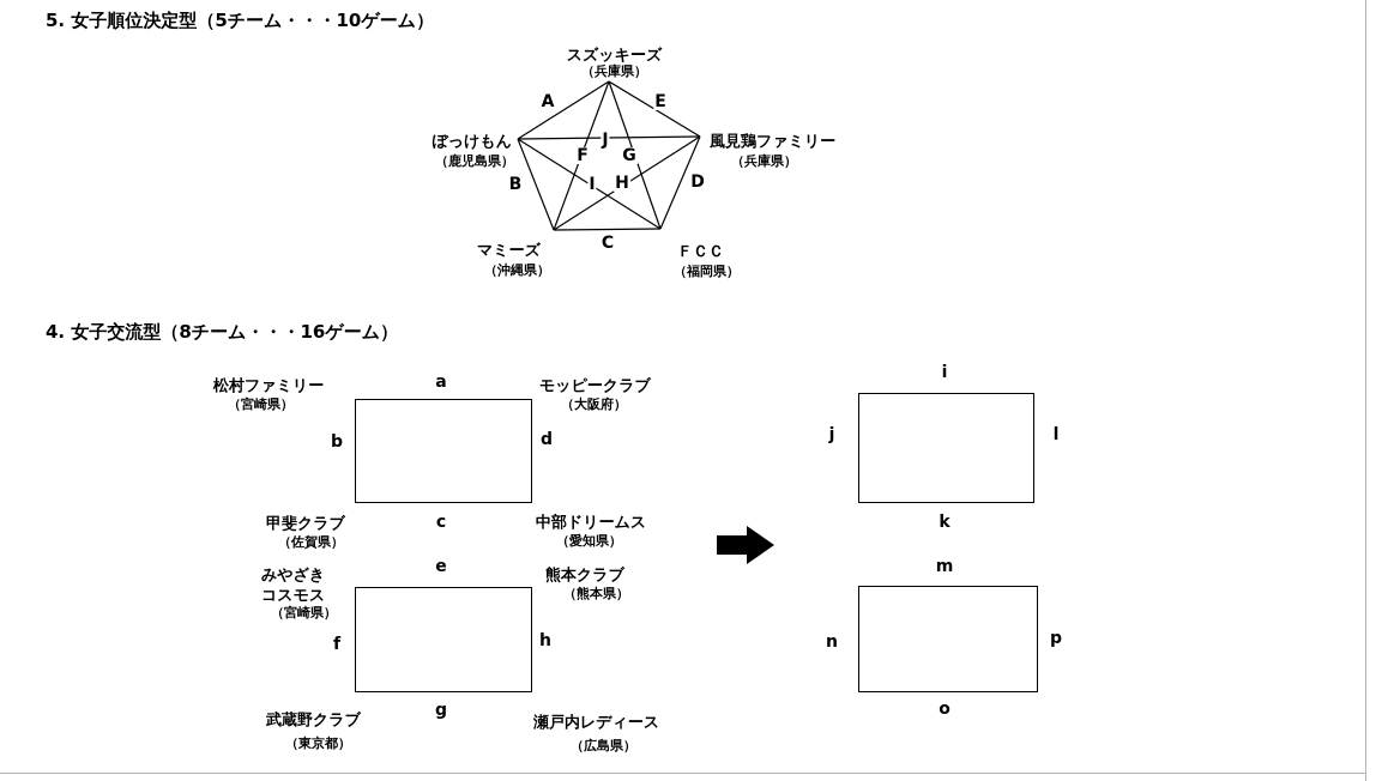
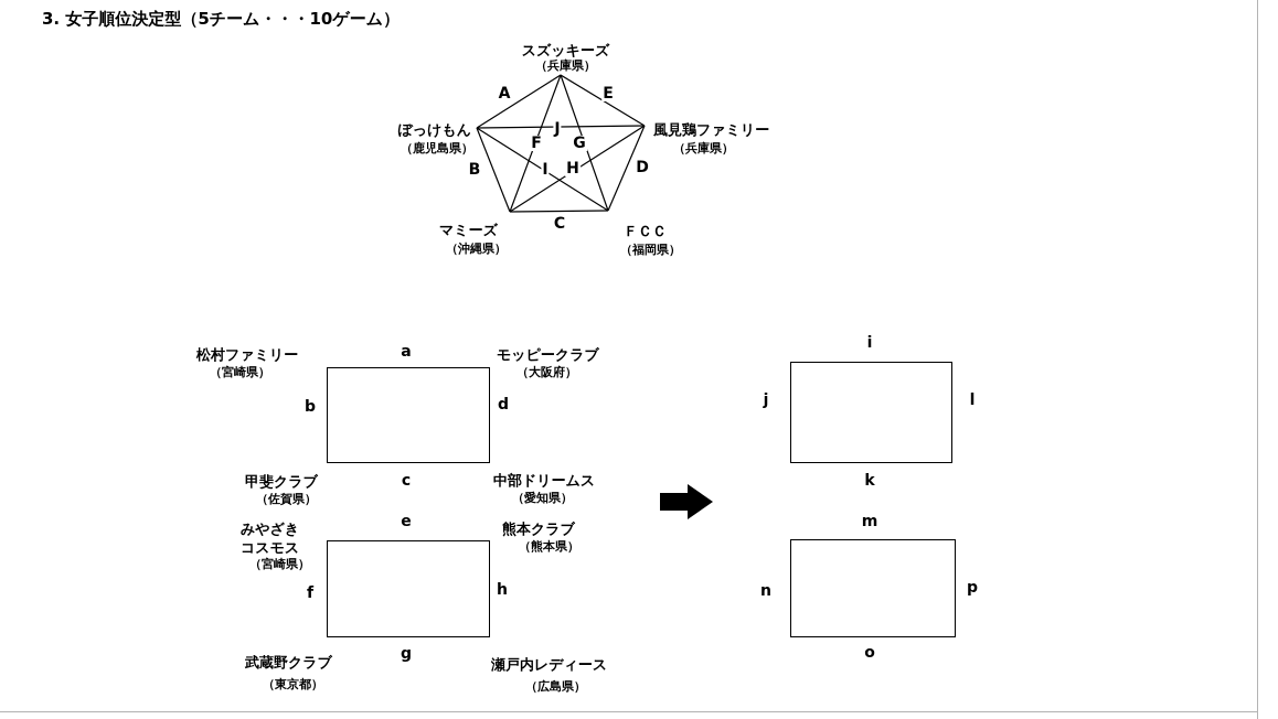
- 5. 女子順位決定型（5チーム・・・10ゲーム）
+ 3. 女子順位決定型（5チーム・・・10ゲーム）
  スズッキーズ
  （兵庫県）
  ぼっけもん
  （鹿児島県）
  風見鶏ファミリー
  （兵庫県）
  マミーズ
  （沖縄県）
  ＦＣＣ
  （福岡県）
  A
  E
  B
  D
  C
  J
  F
  G
  I
  H
- 4. 女子交流型（8チーム・・・16ゲーム）
  a
  b
  c
  d
  松村ファミリー
  （宮崎県）
  モッピークラブ
  （大阪府）
  甲斐クラブ
  （佐賀県）
  中部ドリームス
  （愛知県）
  e
  f
  g
  h
  みやざき
  コスモス
  （宮崎県）
  熊本クラブ
  （熊本県）
  武蔵野クラブ
  （東京都）
  瀬戸内レディース
  （広島県）
  i
  j
  k
  l
  m
  n
  o
  p
